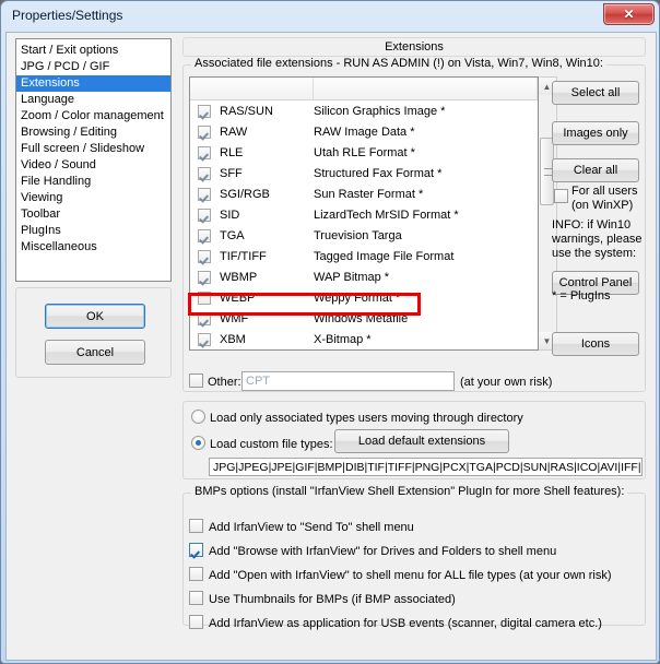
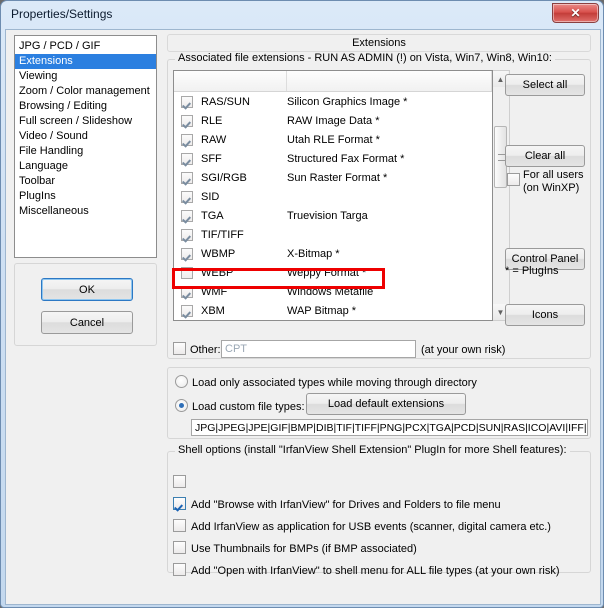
  Properties/Settings
  ✕
- Start / Exit options
  JPG / PCD / GIF
  Extensions
- Language
+ Viewing
  Zoom / Color management
  Browsing / Editing
  Full screen / Slideshow
  Video / Sound
  File Handling
- Viewing
+ Language
  Toolbar
  PlugIns
  Miscellaneous
  OK
  Cancel
  Extensions
  Associated file extensions - RUN AS ADMIN (!) on Vista, Win7, Win8, Win10:
  RAS/SUN
  Silicon Graphics Image *
- RAW
+ RLE
  RAW Image Data *
- RLE
+ RAW
  Utah RLE Format *
  SFF
  Structured Fax Format *
  SGI/RGB
  Sun Raster Format *
  SID
- LizardTech MrSID Format *
  TGA
  Truevision Targa
  TIF/TIFF
- Tagged Image File Format
  WBMP
- WAP Bitmap *
+ X-Bitmap *
  WEBP
  Weppy Format *
  WMF
  Windows Metafile
  XBM
- X-Bitmap *
+ WAP Bitmap *
  ▲
  ▼
  Select all
- Images only
  Clear all
  For all users
  (on WinXP)
- INFO: if Win10 warnings, please use the system:
  Control Panel
  * = PlugIns
  Icons
  Other:
  CPT
  (at your own risk)
- Load only associated types users moving through directory
+ Load only associated types while moving through directory
  Load custom file types:
  Load default extensions
  JPG|JPEG|JPE|GIF|BMP|DIB|TIF|TIFF|PNG|PCX|TGA|PCD|SUN|RAS|ICO|AVI|IFF|
- BMPs options (install "IrfanView Shell Extension" PlugIn for more Shell features):
+ Shell options (install "IrfanView Shell Extension" PlugIn for more Shell features):
- Add IrfanView to "Send To" shell menu
- Add "Browse with IrfanView" for Drives and Folders to shell menu
+ Add "Browse with IrfanView" for Drives and Folders to file menu
- Add "Open with IrfanView" to shell menu for ALL file types (at your own risk)
+ Add IrfanView as application for USB events (scanner, digital camera etc.)
  Use Thumbnails for BMPs (if BMP associated)
- Add IrfanView as application for USB events (scanner, digital camera etc.)
+ Add "Open with IrfanView" to shell menu for ALL file types (at your own risk)
